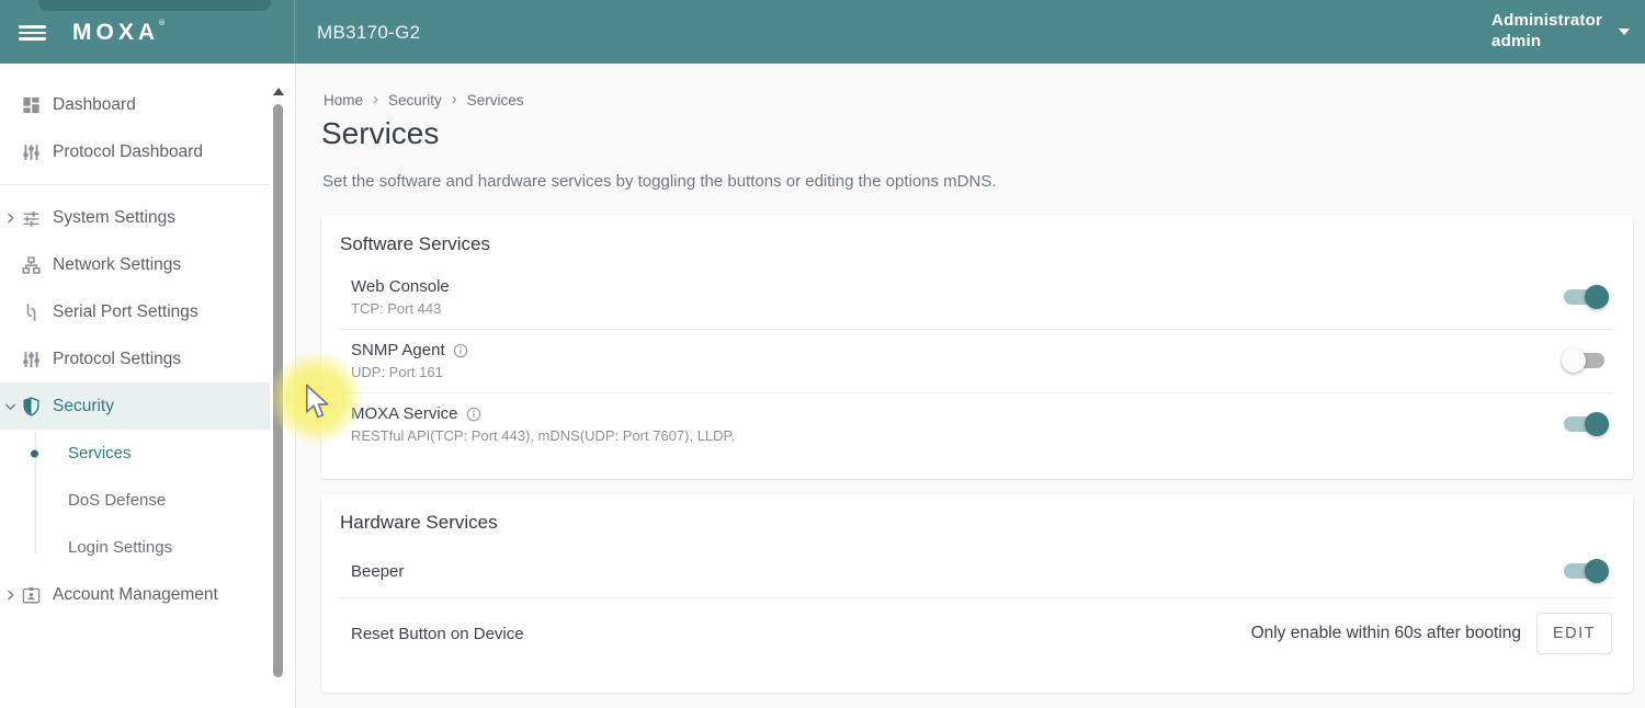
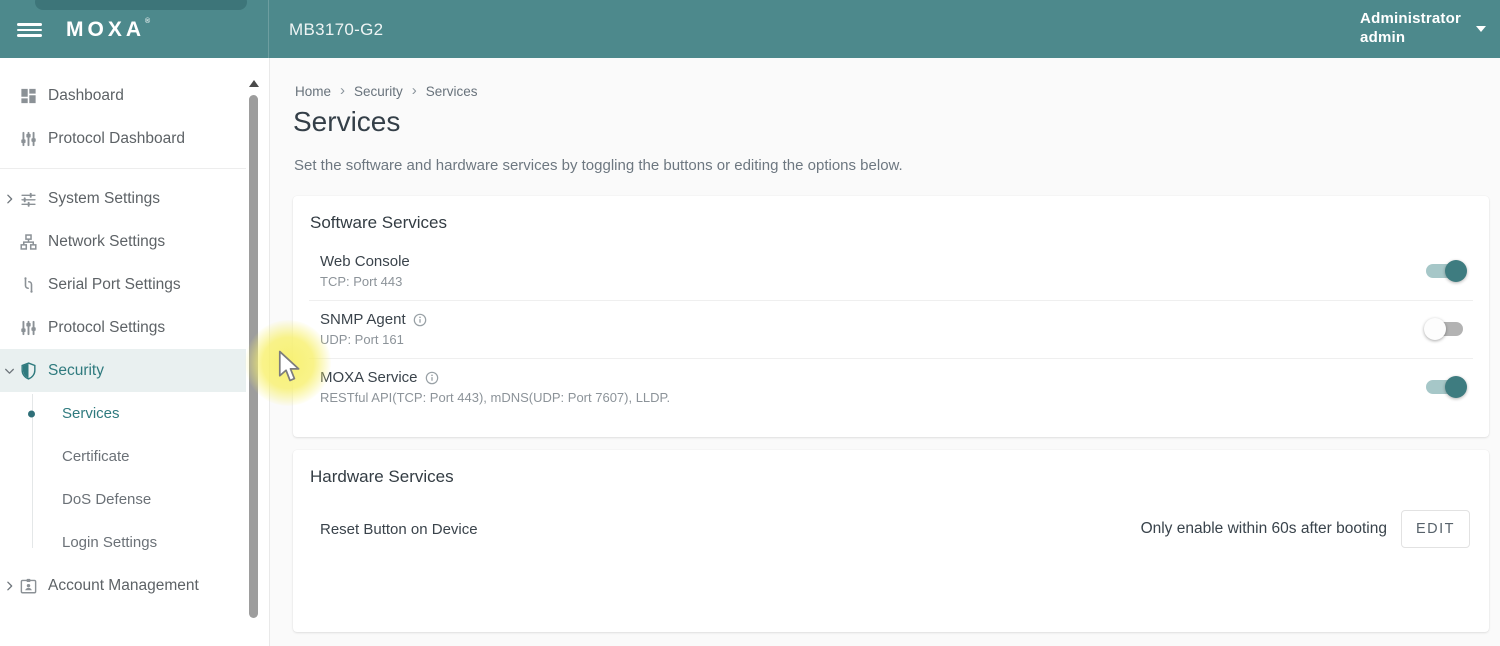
  MOXA
  MB3170-G2
  Administrator
  admin
  Dashboard
  Protocol Dashboard
  System Settings
  Network Settings
  Serial Port Settings
  Protocol Settings
  Security
  Services
+ Certificate
  DoS Defense
  Login Settings
  Account Management
  Home
  ›
  Security
  ›
  Services
  Services
- Set the software and hardware services by toggling the buttons or editing the options mDNS.
+ Set the software and hardware services by toggling the buttons or editing the options below.
  Software Services
  Web Console
  TCP: Port 443
  SNMP Agent
  UDP: Port 161
  OXA Service
  RESTful API(TCP: Port 443), mDNS(UDP: Port 7607), LLDP.
  Hardware Services
- Beeper
  Reset Button on Device
  Only enable within 60s after booting
  EDIT
